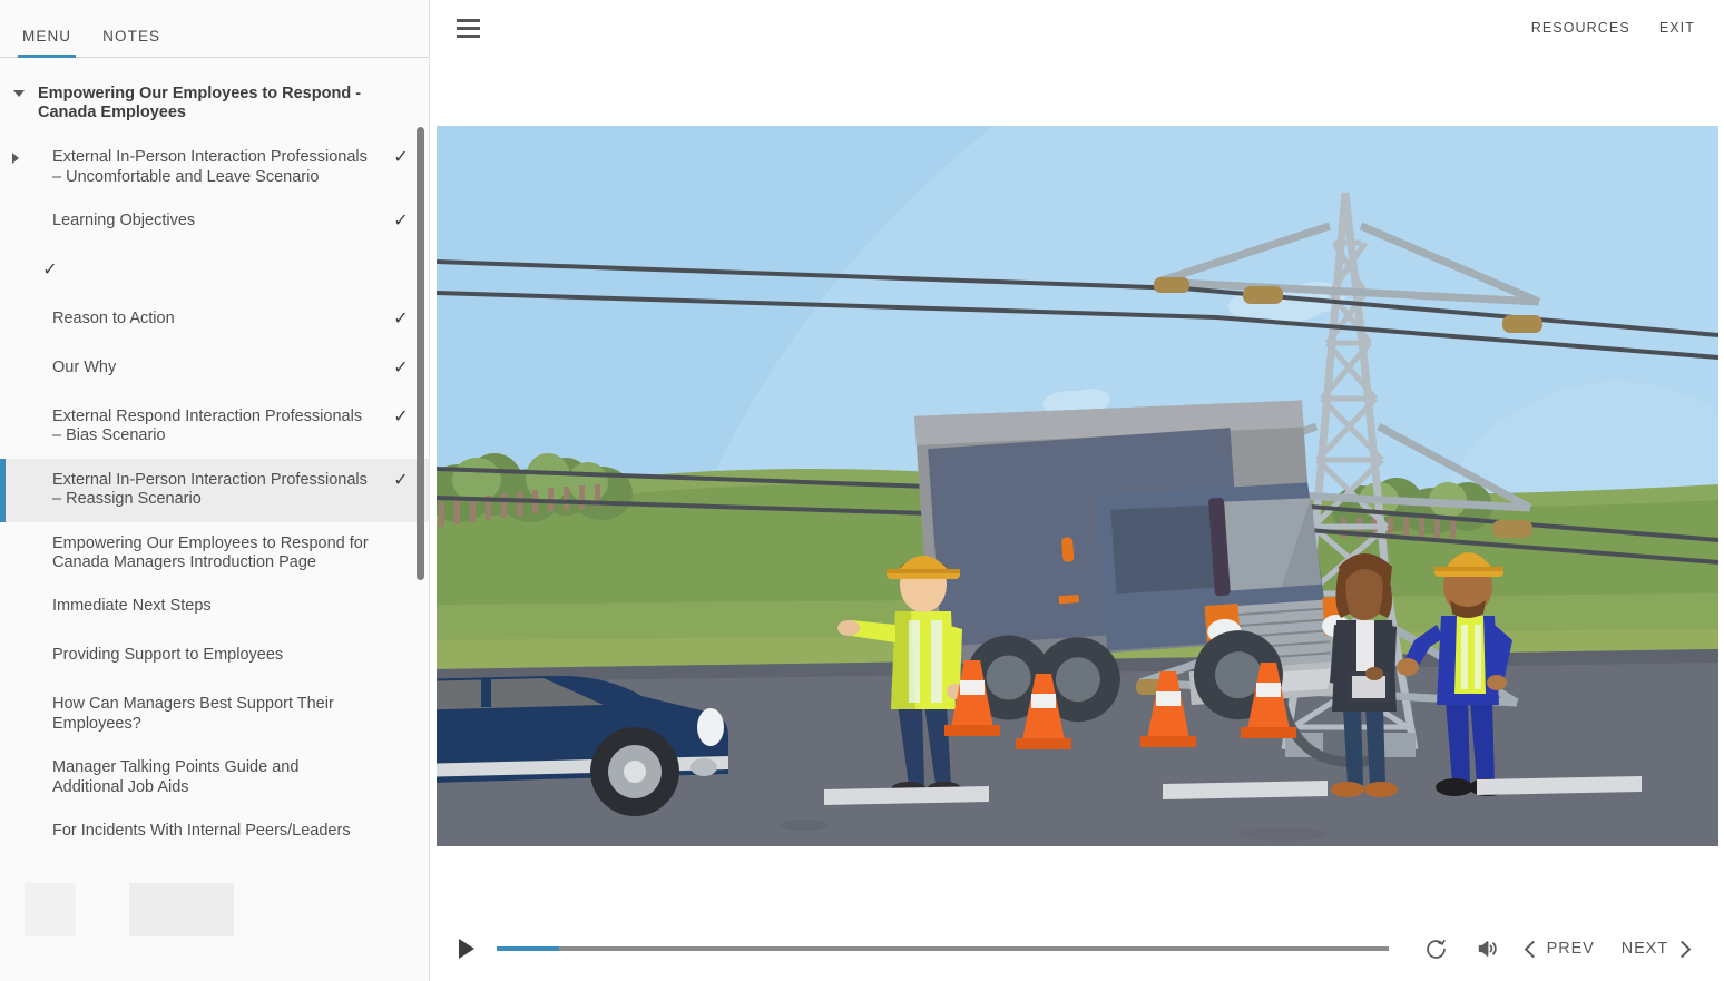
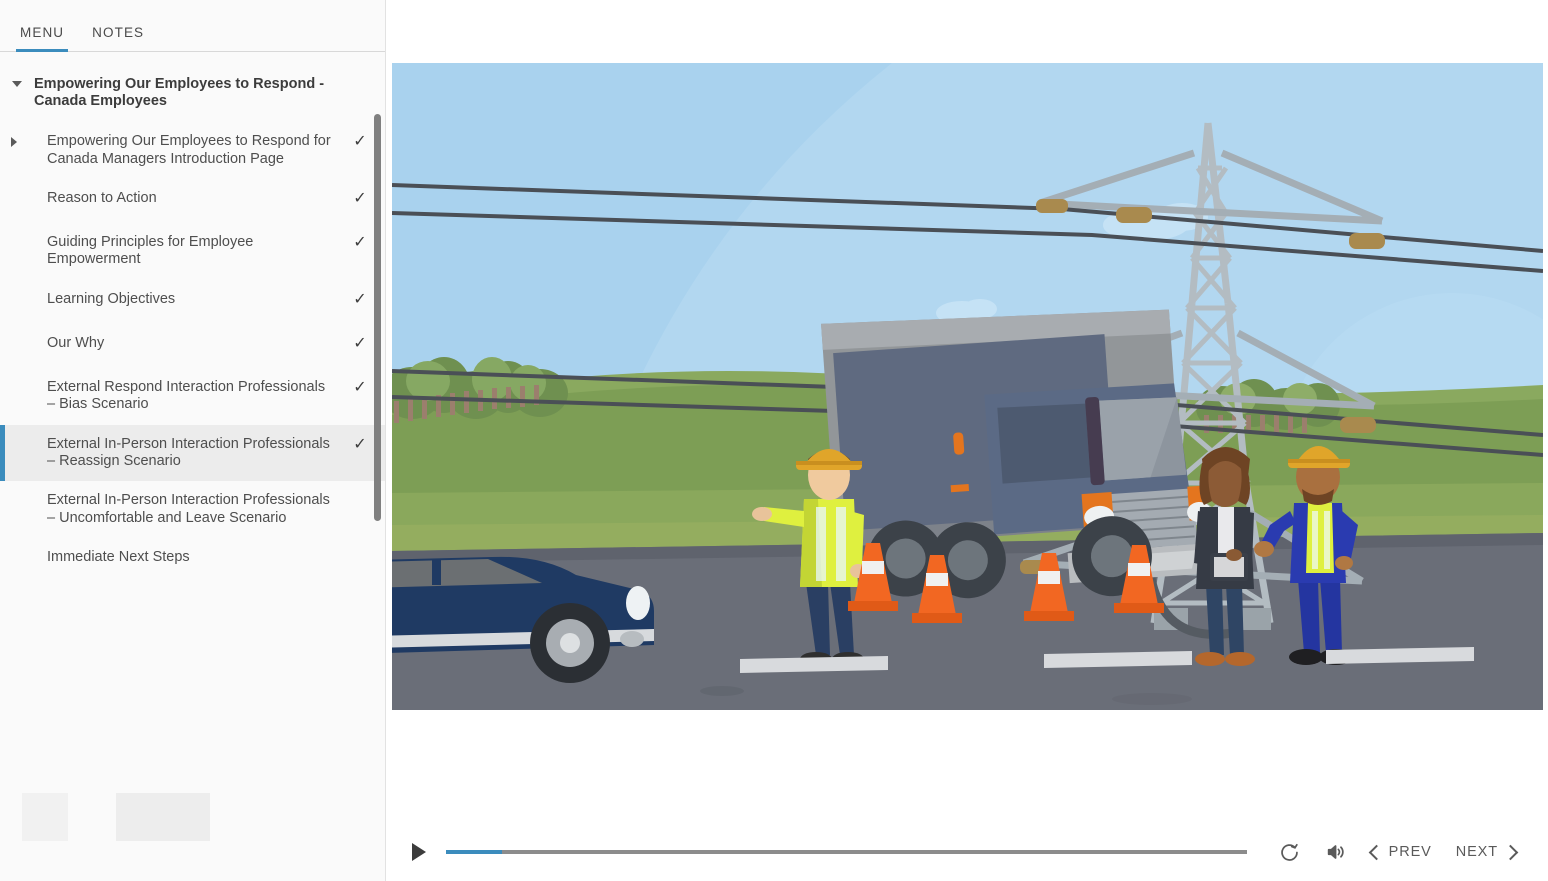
  MENU
  NOTES
  Empowering Our Employees to Respond - Canada Employees
- External In-Person Interaction Professionals – Uncomfortable and Leave Scenario
+ Empowering Our Employees to Respond for Canada Managers Introduction Page
  ✓
- Learning Objectives
+ Reason to Action
  ✓
+ Guiding Principles for Employee Empowerment
  ✓
- Reason to Action
+ Learning Objectives
  ✓
  Our Why
  ✓
  External Respond Interaction Professionals – Bias Scenario
  ✓
  External In-Person Interaction Professionals – Reassign Scenario
  ✓
- Empowering Our Employees to Respond for Canada Managers Introduction Page
+ External In-Person Interaction Professionals – Uncomfortable and Leave Scenario
  Immediate Next Steps
- Providing Support to Employees
- How Can Managers Best Support Their Employees?
- Manager Talking Points Guide and Additional Job Aids
- For Incidents With Internal Peers/Leaders
- RESOURCES
- EXIT
  PREV
  NEXT
